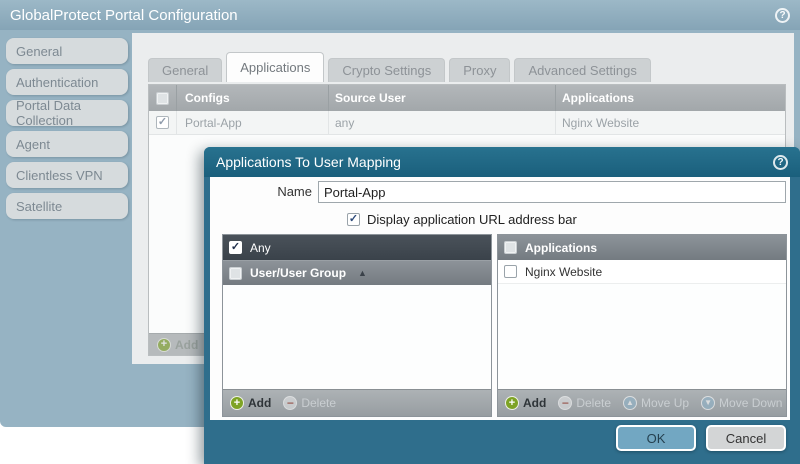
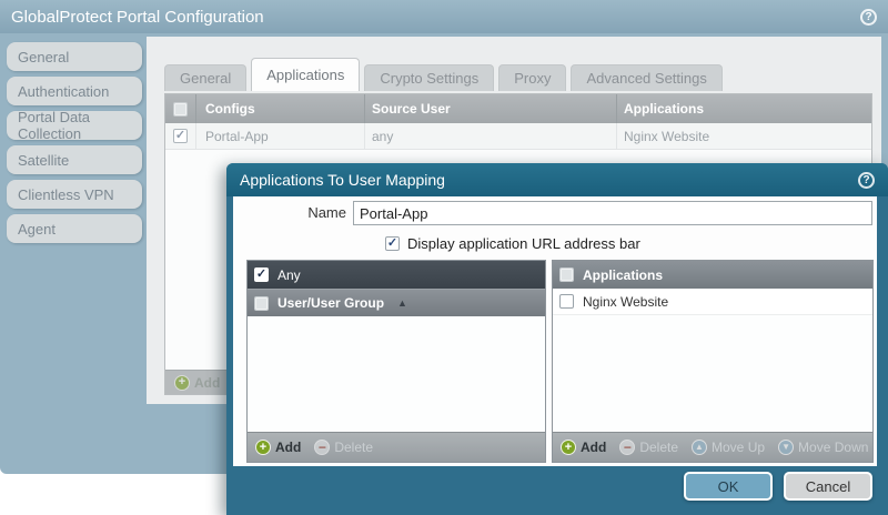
  GlobalProtect Portal Configuration
  ?
  General
  Authentication
  Portal Data Collection
- Agent
+ Satellite
  Clientless VPN
- Satellite
+ Agent
  General
  Applications
  Crypto Settings
  Proxy
  Advanced Settings
  Configs
  Source User
  Applications
  ✓
  Portal-App
  any
  Nginx Website
  +
  Add
  Applications To User Mapping
  ?
  Name
  Portal-App
  ✓
  Display application URL address bar
  ✓
  Any
  User/User Group
  ▲
  +
  Add
  −
  Delete
  Applications
  Nginx Website
  +
  Add
  −
  Delete
  ▲
  Move Up
  ▼
  Move Down
  OK
  Cancel
